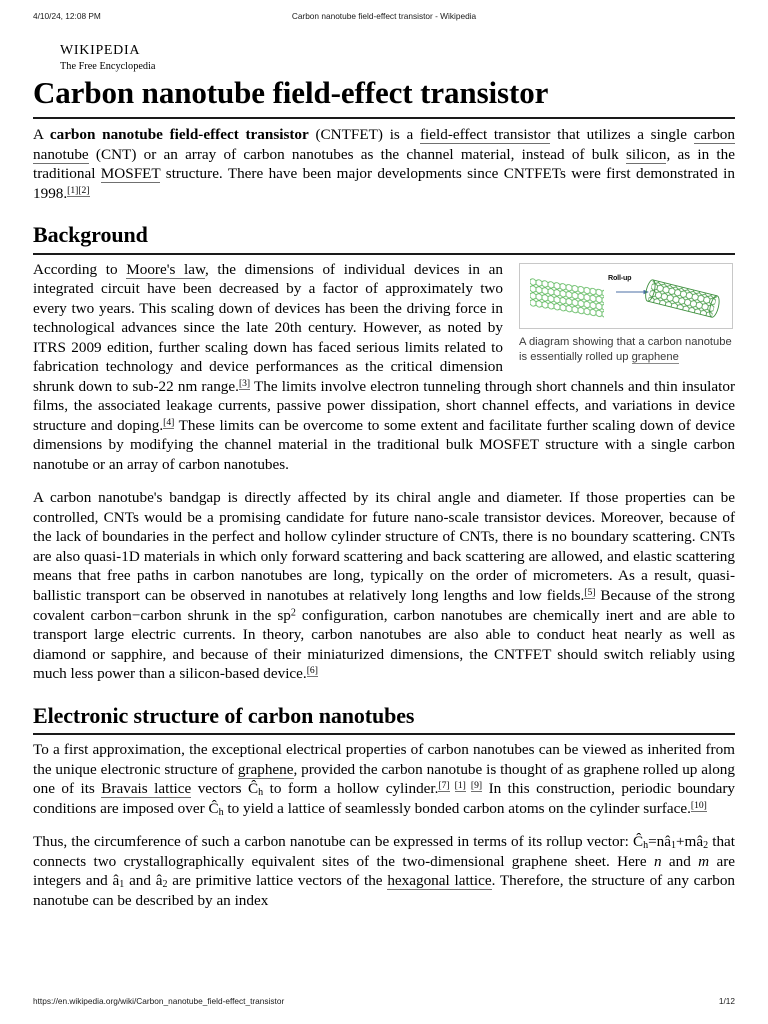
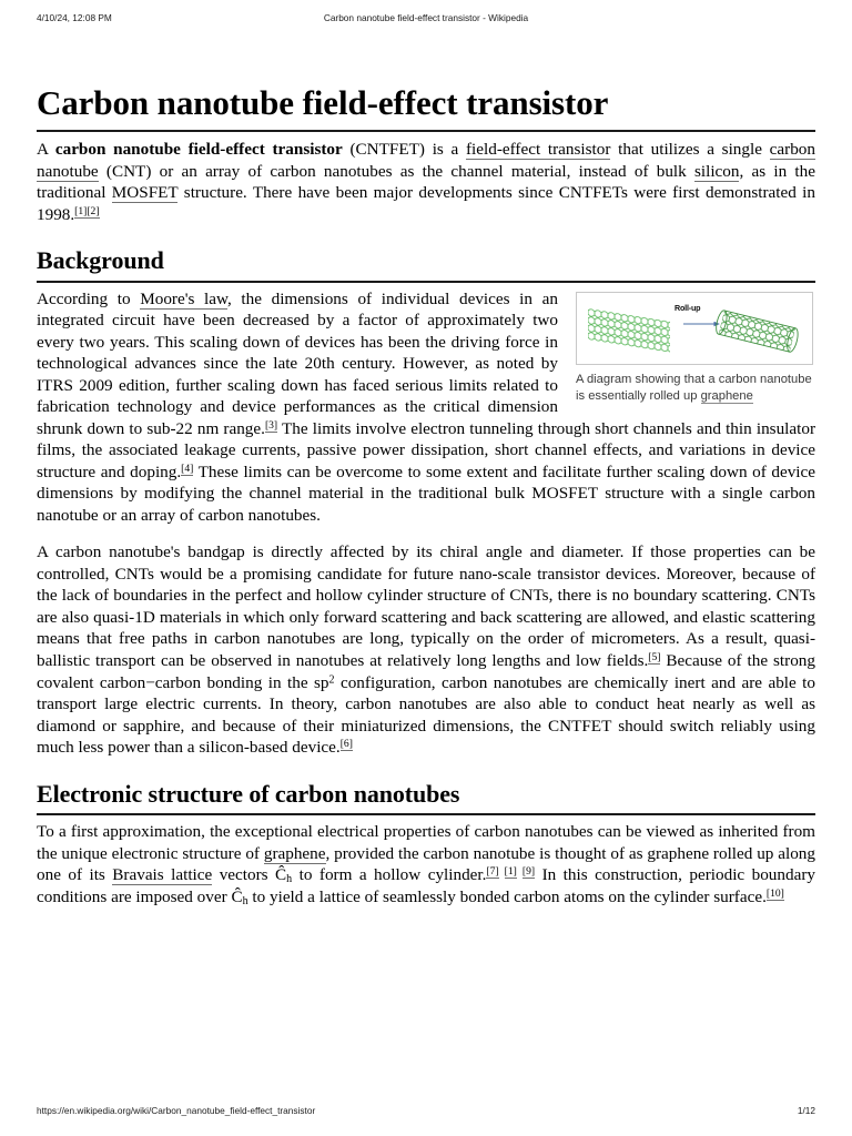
  4/10/24, 12:08 PM
  Carbon nanotube field-effect transistor - Wikipedia
- wikipedia
- The Free Encyclopedia
  Carbon nanotube field-effect transistor
  A carbon nanotube field-effect transistor (CNTFET) is a field-effect transistor that utilizes a single carbon nanotube (CNT) or an array of carbon nanotubes as the channel material, instead of bulk silicon, as in the traditional MOSFET structure. There have been major developments since CNTFETs were first demonstrated in 1998.[1][2]
  Background
  Roll-up
  A diagram showing that a carbon nanotube is essentially rolled up graphene
  According to Moore's law, the dimensions of individual devices in an integrated circuit have been decreased by a factor of approximately two every two years. This scaling down of devices has been the driving force in technological advances since the late 20th century. However, as noted by ITRS 2009 edition, further scaling down has faced serious limits related to fabrication technology and device performances as the critical dimension shrunk down to sub-22 nm range.[3] The limits involve electron tunneling through short channels and thin insulator films, the associated leakage currents, passive power dissipation, short channel effects, and variations in device structure and doping.[4] These limits can be overcome to some extent and facilitate further scaling down of device dimensions by modifying the channel material in the traditional bulk MOSFET structure with a single carbon nanotube or an array of carbon nanotubes.
- A carbon nanotube's bandgap is directly affected by its chiral angle and diameter. If those properties can be controlled, CNTs would be a promising candidate for future nano-scale transistor devices. Moreover, because of the lack of boundaries in the perfect and hollow cylinder structure of CNTs, there is no boundary scattering. CNTs are also quasi-1D materials in which only forward scattering and back scattering are allowed, and elastic scattering means that free paths in carbon nanotubes are long, typically on the order of micrometers. As a result, quasi-ballistic transport can be observed in nanotubes at relatively long lengths and low fields.[5] Because of the strong covalent carbon−carbon shrunk in the sp2 configuration, carbon nanotubes are chemically inert and are able to transport large electric currents. In theory, carbon nanotubes are also able to conduct heat nearly as well as diamond or sapphire, and because of their miniaturized dimensions, the CNTFET should switch reliably using much less power than a silicon-based device.[6]
+ A carbon nanotube's bandgap is directly affected by its chiral angle and diameter. If those properties can be controlled, CNTs would be a promising candidate for future nano-scale transistor devices. Moreover, because of the lack of boundaries in the perfect and hollow cylinder structure of CNTs, there is no boundary scattering. CNTs are also quasi-1D materials in which only forward scattering and back scattering are allowed, and elastic scattering means that free paths in carbon nanotubes are long, typically on the order of micrometers. As a result, quasi-ballistic transport can be observed in nanotubes at relatively long lengths and low fields.[5] Because of the strong covalent carbon−carbon bonding in the sp2 configuration, carbon nanotubes are chemically inert and are able to transport large electric currents. In theory, carbon nanotubes are also able to conduct heat nearly as well as diamond or sapphire, and because of their miniaturized dimensions, the CNTFET should switch reliably using much less power than a silicon-based device.[6]
  Electronic structure of carbon nanotubes
  To a first approximation, the exceptional electrical properties of carbon nanotubes can be viewed as inherited from the unique electronic structure of graphene, provided the carbon nanotube is thought of as graphene rolled up along one of its Bravais lattice vectors Ĉh to form a hollow cylinder.[7] [1] [9] In this construction, periodic boundary conditions are imposed over Ĉh to yield a lattice of seamlessly bonded carbon atoms on the cylinder surface.[10]
- Thus, the circumference of such a carbon nanotube can be expressed in terms of its rollup vector: Ĉh=nâ1+mâ2 that connects two crystallographically equivalent sites of the two-dimensional graphene sheet. Here n and m are integers and â1 and â2 are primitive lattice vectors of the hexagonal lattice. Therefore, the structure of any carbon nanotube can be described by an index
  https://en.wikipedia.org/wiki/Carbon_nanotube_field-effect_transistor
  1/12
